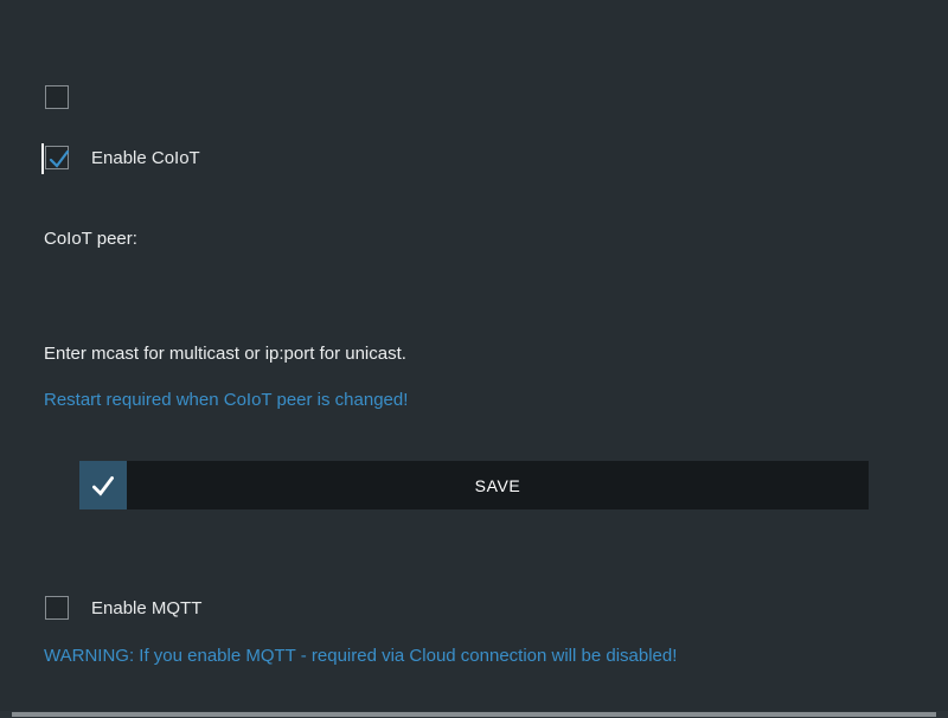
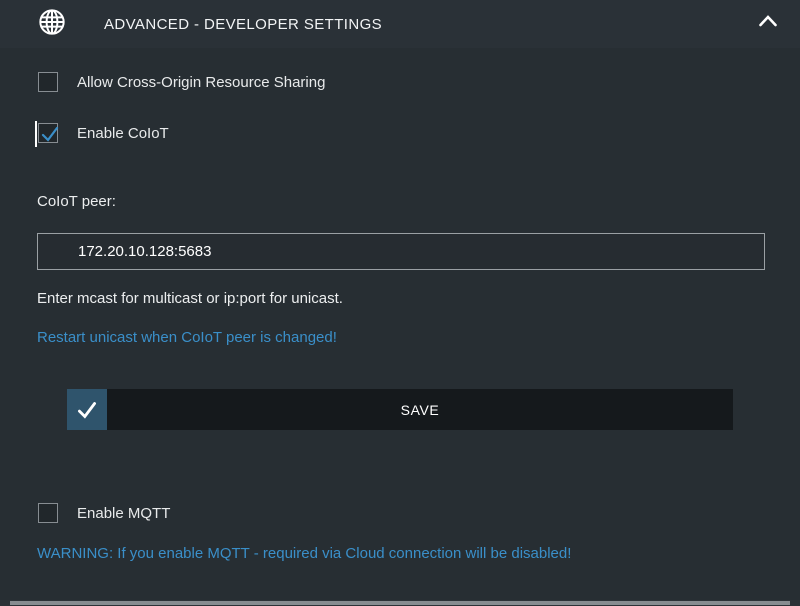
+ ADVANCED - DEVELOPER SETTINGS
+ Allow Cross-Origin Resource Sharing
  Enable CoIoT
  CoIoT peer:
+ 172.20.10.128:5683
  Enter mcast for multicast or ip:port for unicast.
- Restart required when CoIoT peer is changed!
+ Restart unicast when CoIoT peer is changed!
  SAVE
  Enable MQTT
  WARNING: If you enable MQTT - required via Cloud connection will be disabled!
